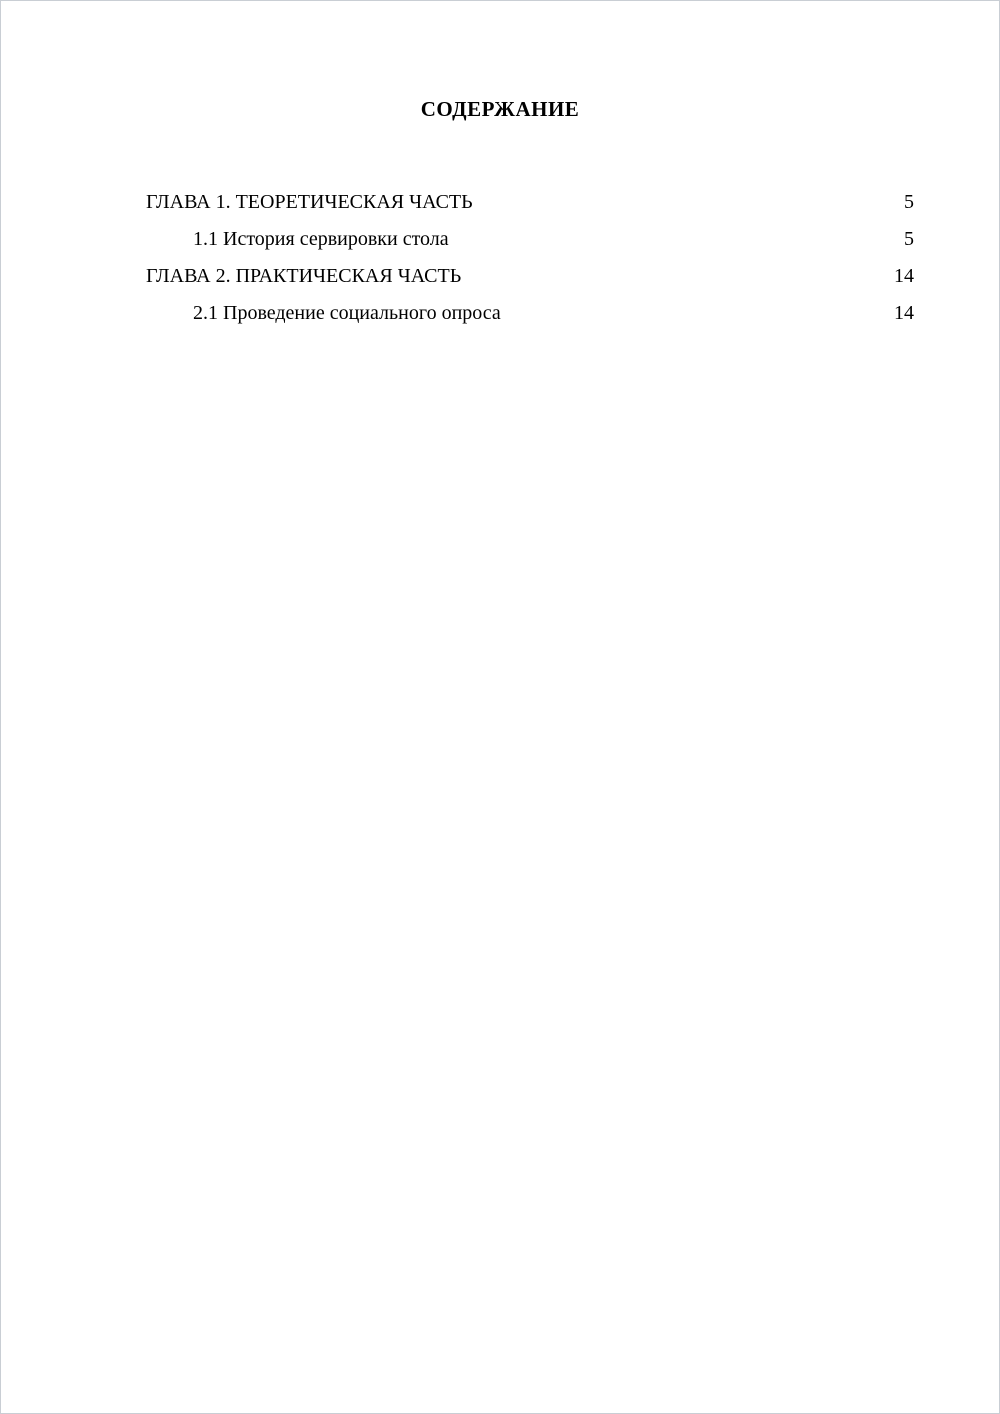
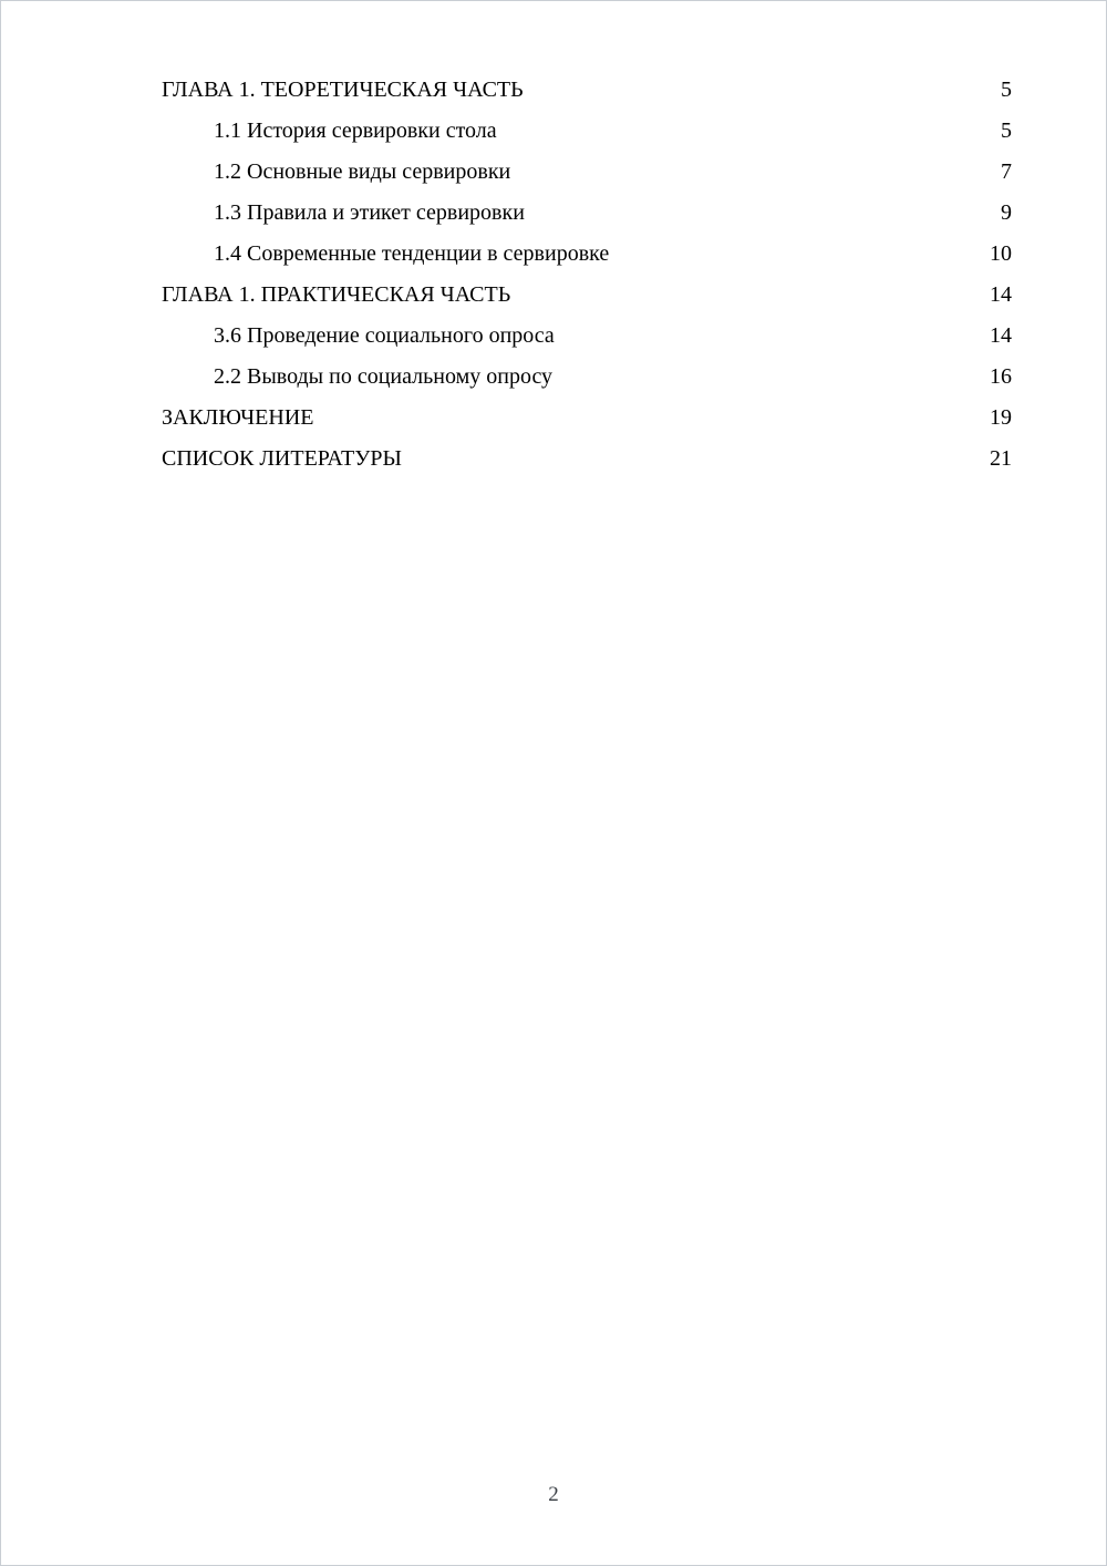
- СОДЕРЖАНИЕ
  ГЛАВА 1. ТЕОРЕТИЧЕСКАЯ ЧАСТЬ
  5
  1.1 История сервировки стола
  5
+ 1.2 Основные виды сервировки
+ 7
+ 1.3 Правила и этикет сервировки
+ 9
+ 1.4 Современные тенденции в сервировке
+ 10
- ГЛАВА 2. ПРАКТИЧЕСКАЯ ЧАСТЬ
+ ГЛАВА 1. ПРАКТИЧЕСКАЯ ЧАСТЬ
  14
- 2.1 Проведение социального опроса
+ 3.6 Проведение социального опроса
  14
+ 2.2 Выводы по социальному опросу
+ 16
+ ЗАКЛЮЧЕНИЕ
+ 19
+ СПИСОК ЛИТЕРАТУРЫ
+ 21
+ 2
